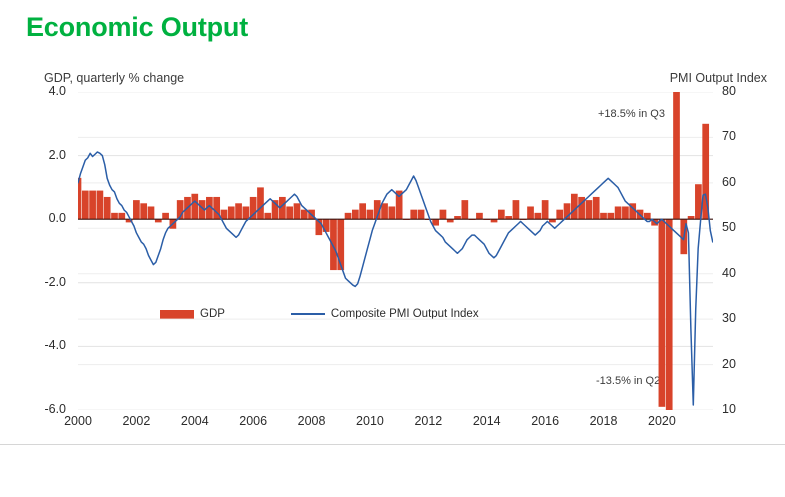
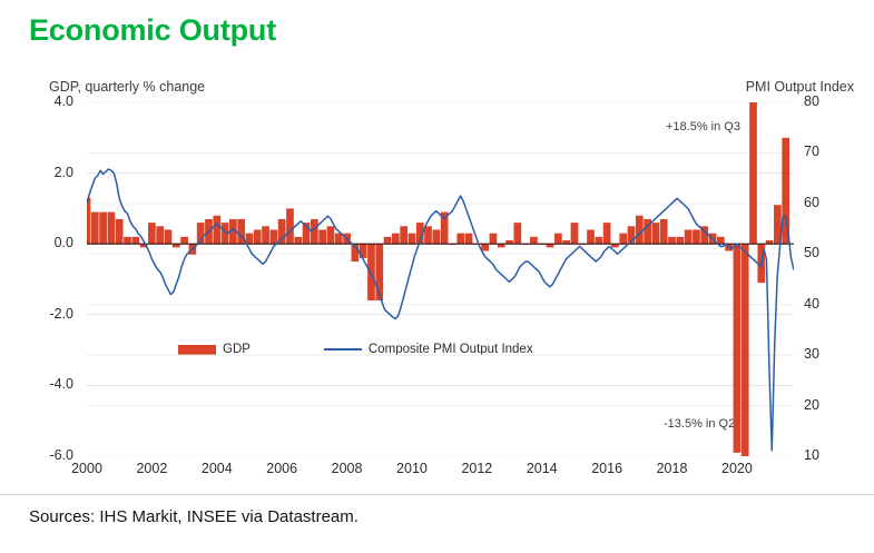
  Economic Output
  GDP, quarterly % change
  PMI Output Index
  +18.5% in Q3
  -13.5% in Q2
  GDP
  Composite PMI Output Index
  4.0
  2.0
  0.0
  -2.0
  -4.0
  -6.0
  80
  70
  60
  50
  40
  30
  20
  10
  2000
  2002
  2004
  2006
  2008
  2010
  2012
  2014
  2016
  2018
  2020
+ Sources: IHS Markit, INSEE via Datastream.
